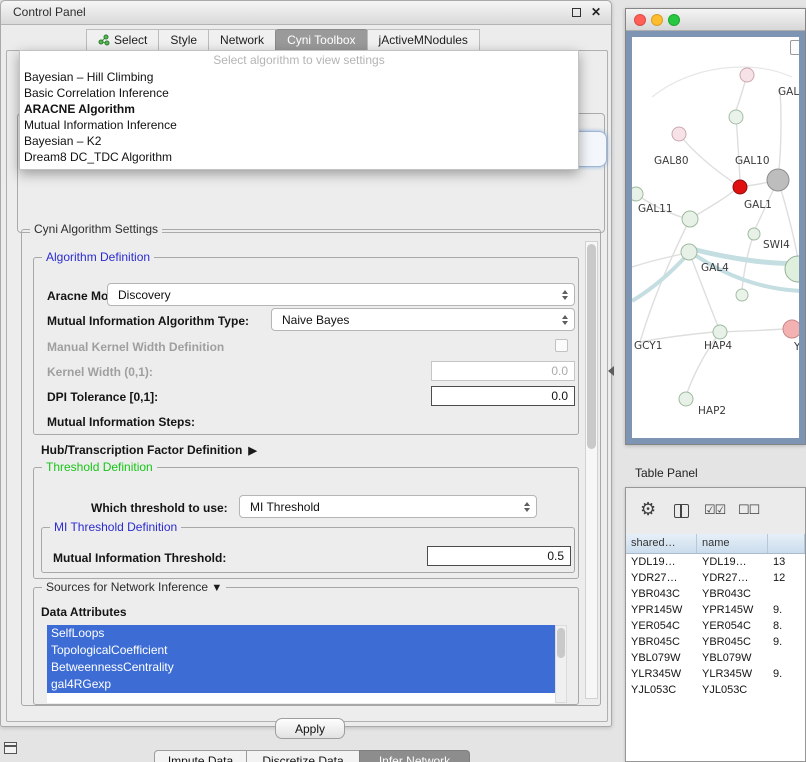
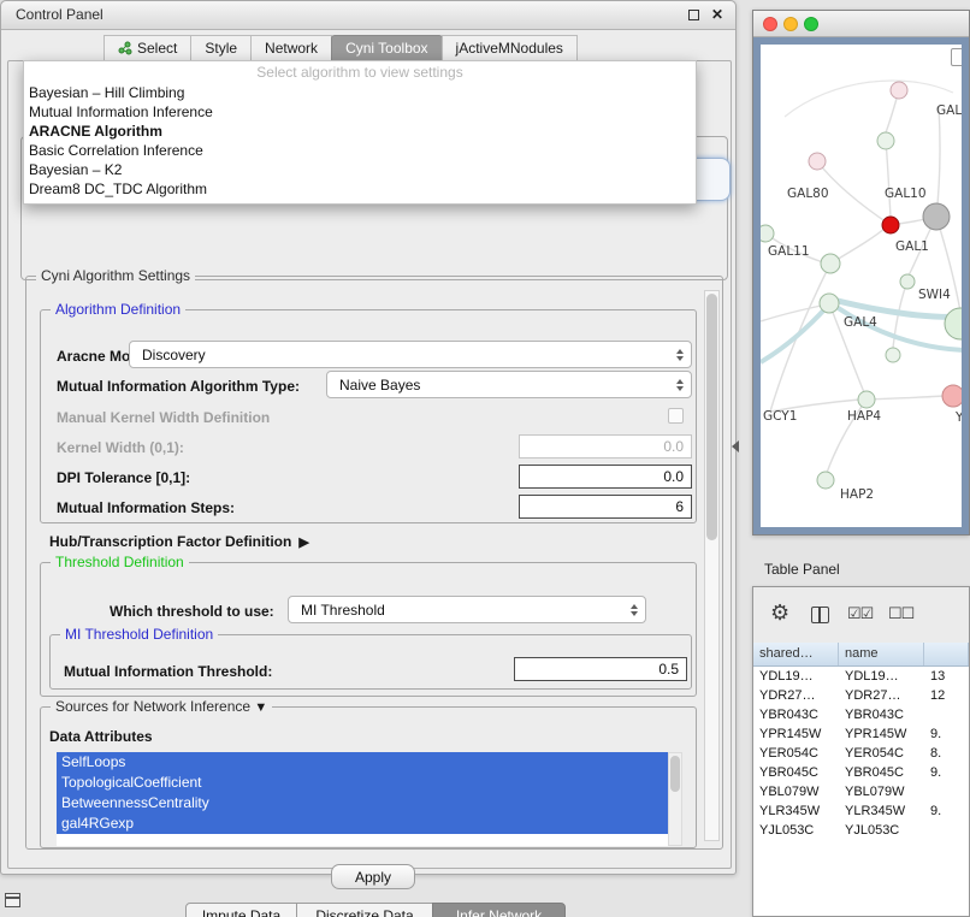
  Control Panel
  ✕
  Select
  Style
  Network
  Cyni Toolbox
  jActiveMNodules
  Cyni Algorithm Settings
  Algorithm Definition
  Aracne Mo
  Discovery
  Mutual Information Algorithm Type:
  Naive Bayes
  Manual Kernel Width Definition
  Kernel Width (0,1):
  0.0
  DPI Tolerance [0,1]:
  0.0
  Mutual Information Steps:
+ 6
  Hub/Transcription Factor Definition
  ▶
  Threshold Definition
  Which threshold to use:
  MI Threshold
  MI Threshold Definition
  Mutual Information Threshold:
  0.5
  Sources for Network Inference ▼
  Data Attributes
  SelfLoops
  TopologicalCoefficient
  BetweennessCentrality
  gal4RGexp
  Apply
  Impute Data
  Discretize Data
  Infer Network
  Select algorithm to view settings
  Bayesian – Hill Climbing
- Basic Correlation Inference
+ Mutual Information Inference
  ARACNE Algorithm
- Mutual Information Inference
+ Basic Correlation Inference
  Bayesian – K2
  Dream8 DC_TDC Algorithm
  GAL
  GAL80
  GAL10
  GAL11
  GAL1
  SWI4
  GAL4
  GCY1
  HAP4
  Y
  HAP2
  Table Panel
  ⚙
  ☑☑
  ☐☐
  shared…
  name
  YDL19…
  YDL19…
  13
  YDR27…
  YDR27…
  12
  YBR043C
  YBR043C
  YPR145W
  YPR145W
  9.
  YER054C
  YER054C
  8.
  YBR045C
  YBR045C
  9.
  YBL079W
  YBL079W
  YLR345W
  YLR345W
  9.
  YJL053C
  YJL053C
